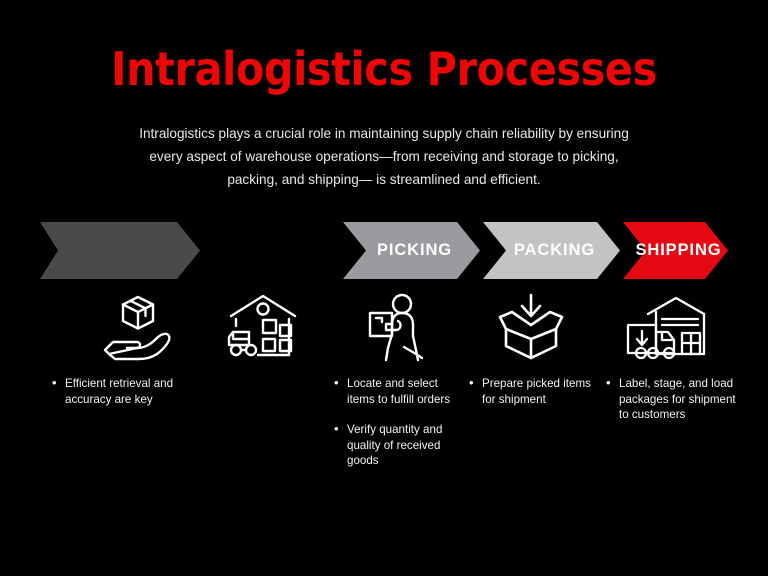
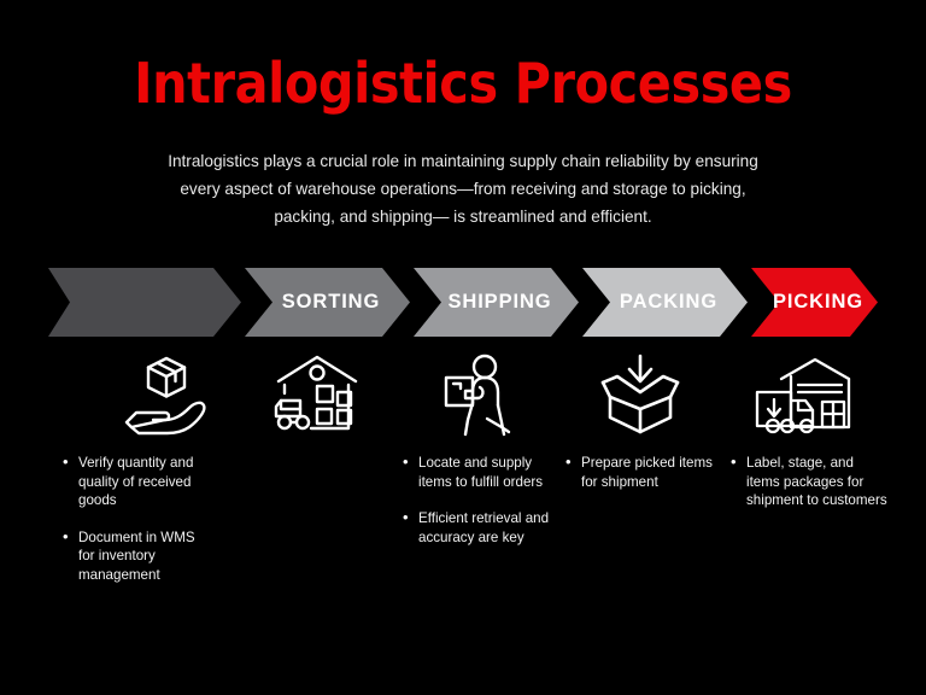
  Intralogistics Processes
  Intralogistics plays a crucial role in maintaining supply chain reliability by ensuring every aspect of warehouse operations—from receiving and storage to picking, packing, and shipping— is streamlined and efficient.
+ SORTING
- PICKING
+ SHIPPING
  PACKING
- SHIPPING
+ PICKING
- Efficient retrieval and accuracy are key
+ Verify quantity and quality of received goods
+ Document in WMS for inventory management
- Locate and select items to fulfill orders
+ Locate and supply items to fulfill orders
- Verify quantity and quality of received goods
+ Efficient retrieval and accuracy are key
  Prepare picked items for shipment
- Label, stage, and load packages for shipment to customers
+ Label, stage, and items packages for shipment to customers
